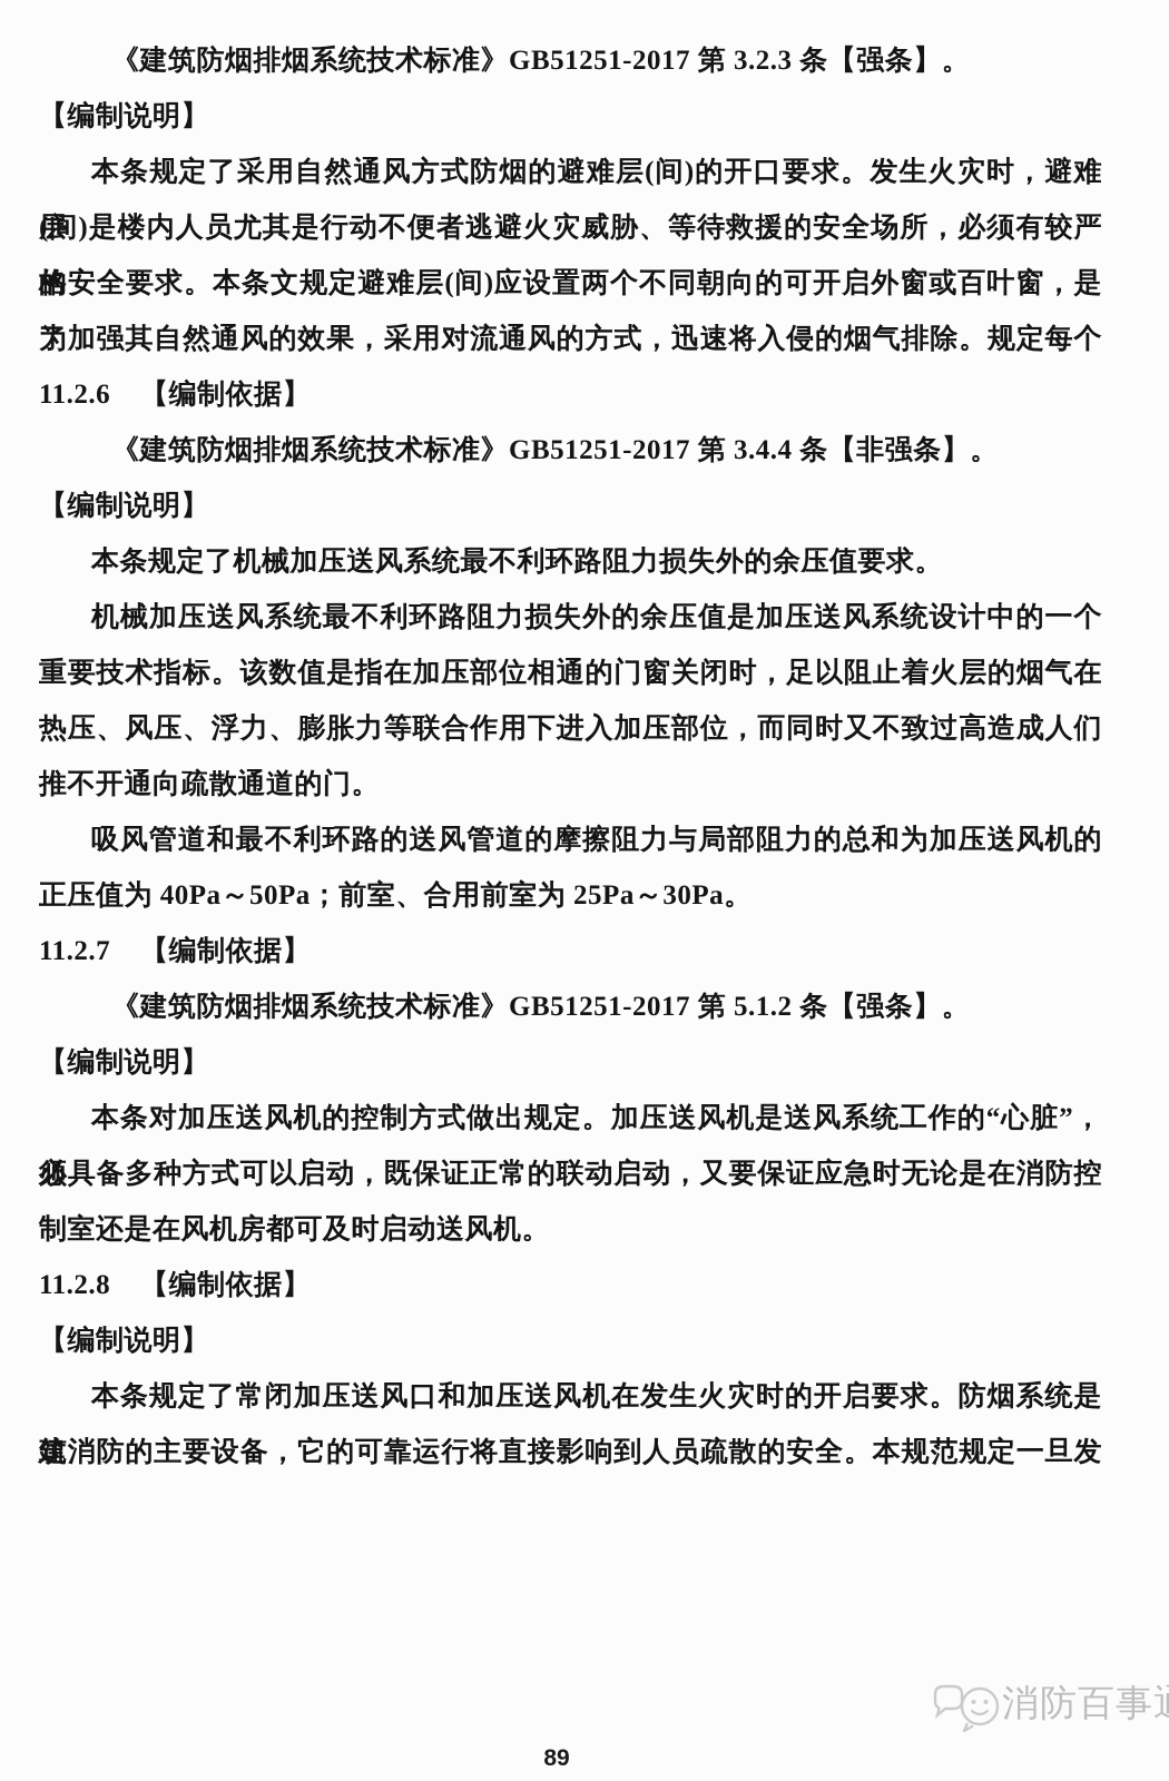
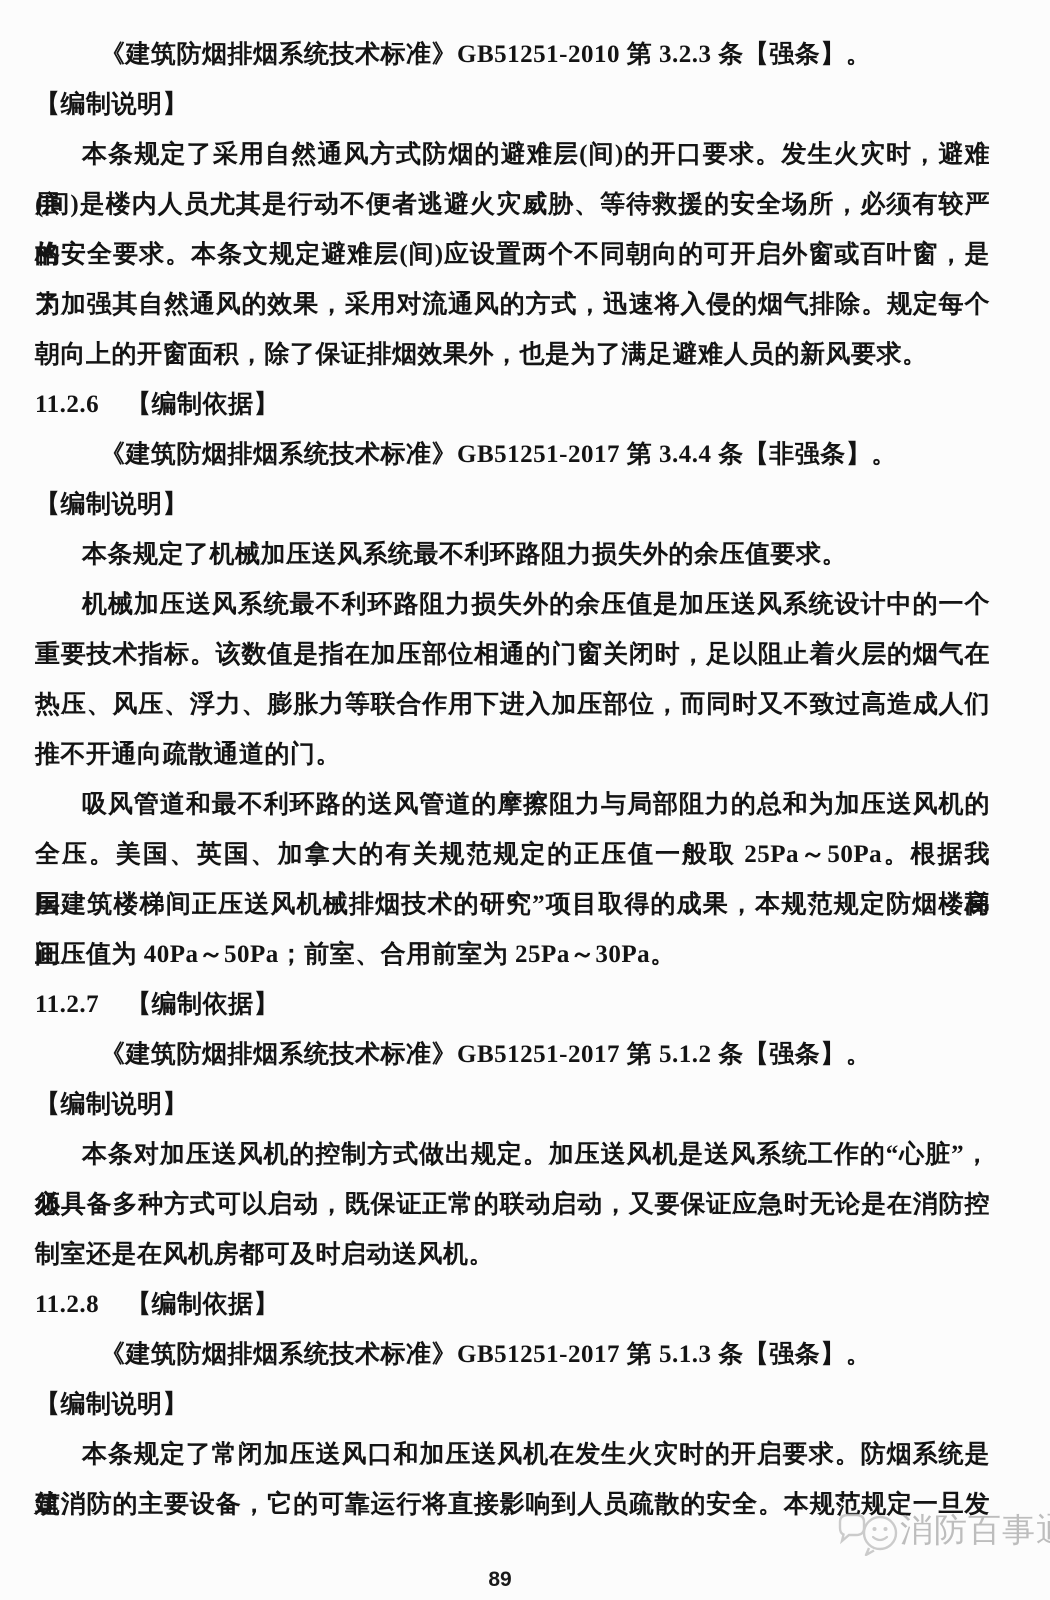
- 《建筑防烟排烟系统技术标准》GB51251-2017 第 3.2.3 条【强条】。
+ 《建筑防烟排烟系统技术标准》GB51251-2010 第 3.2.3 条【强条】。
  【编制说明】
  本条规定了采用自然通风方式防烟的避难层(间)的开口要求。发生火灾时，避难层
  (间)是楼内人员尤其是行动不便者逃避火灾威胁、等待救援的安全场所，必须有较严格
  的安全要求。本条文规定避难层(间)应设置两个不同朝向的可开启外窗或百叶窗，是为
  了加强其自然通风的效果，采用对流通风的方式，迅速将入侵的烟气排除。规定每个
+ 朝向上的开窗面积，除了保证排烟效果外，也是为了满足避难人员的新风要求。
  11.2.6 【编制依据】
  《建筑防烟排烟系统技术标准》GB51251-2017 第 3.4.4 条【非强条】。
  【编制说明】
  本条规定了机械加压送风系统最不利环路阻力损失外的余压值要求。
  机械加压送风系统最不利环路阻力损失外的余压值是加压送风系统设计中的一个
  重要技术指标。该数值是指在加压部位相通的门窗关闭时，足以阻止着火层的烟气在
  热压、风压、浮力、膨胀力等联合作用下进入加压部位，而同时又不致过高造成人们
  推不开通向疏散通道的门。
  吸风管道和最不利环路的送风管道的摩擦阻力与局部阻力的总和为加压送风机的
+ 全压。美国、英国、加拿大的有关规范规定的正压值一般取 25Pa～50Pa。根据我国“高
+ 层建筑楼梯间正压送风机械排烟技术的研究”项目取得的成果，本规范规定防烟楼梯间
  正压值为 40Pa～50Pa；前室、合用前室为 25Pa～30Pa。
  11.2.7 【编制依据】
  《建筑防烟排烟系统技术标准》GB51251-2017 第 5.1.2 条【强条】。
  【编制说明】
  本条对加压送风机的控制方式做出规定。加压送风机是送风系统工作的“心脏”，必
  须具备多种方式可以启动，既保证正常的联动启动，又要保证应急时无论是在消防控
  制室还是在风机房都可及时启动送风机。
  11.2.8 【编制依据】
+ 《建筑防烟排烟系统技术标准》GB51251-2017 第 5.1.3 条【强条】。
  【编制说明】
  本条规定了常闭加压送风口和加压送风机在发生火灾时的开启要求。防烟系统是建
  筑消防的主要设备，它的可靠运行将直接影响到人员疏散的安全。本规范规定一旦发
  消防百事
  89
